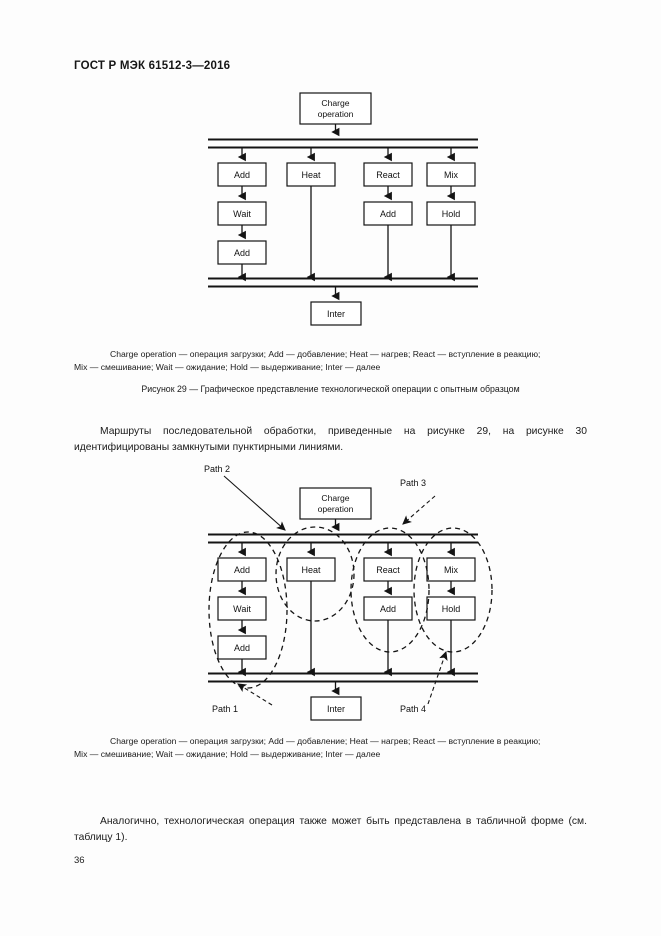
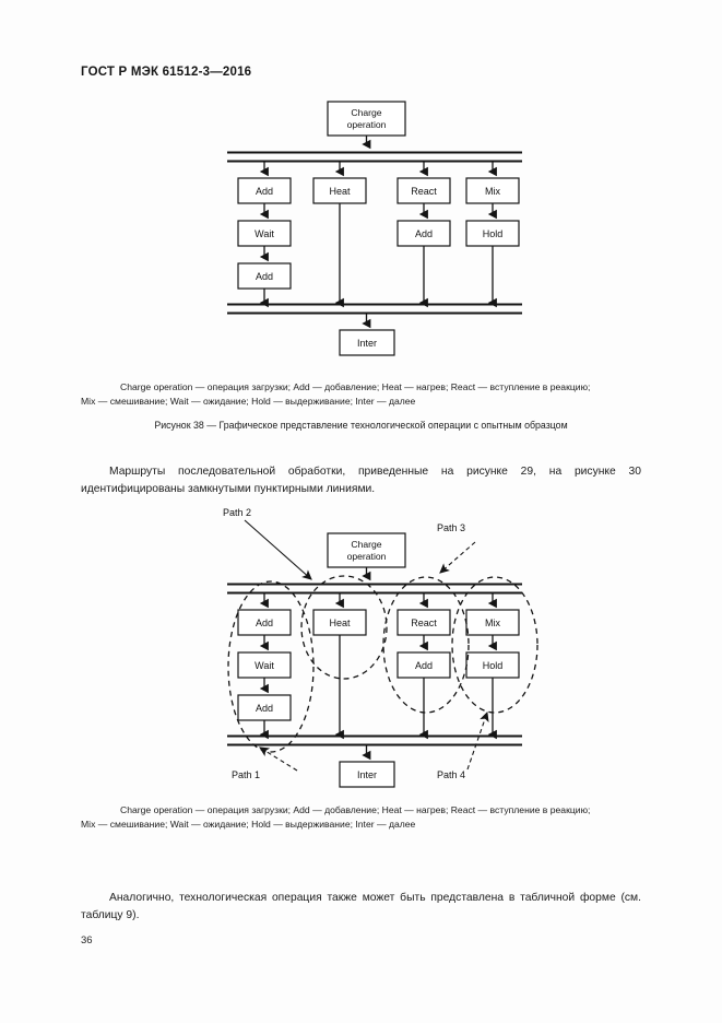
  ГОСТ Р МЭК 61512-3—2016
  Charge
  operation
  Add
  Wait
  Add
  Heat
  React
  Add
  Mix
  Hold
  Inter
  Charge operation — операция загрузки; Add — добавление; Heat — нагрев; React — вступление в реакцию;
  Mix — смешивание; Wait — ожидание; Hold — выдерживание; Inter — далее
- Рисунок 29 — Графическое представление технологической операции с опытным образцом
+ Рисунок 38 — Графическое представление технологической операции с опытным образцом
  Маршруты последовательной обработки, приведенные на рисунке 29, на рисунке 30 идентифицированы замкнутыми пунктирными линиями.
  Charge
  operation
  Add
  Wait
  Add
  Heat
  React
  Add
  Mix
  Hold
  Inter
  Path 2
  Path 3
  Path 1
  Path 4
  Charge operation — операция загрузки; Add — добавление; Heat — нагрев; React — вступление в реакцию;
  Mix — смешивание; Wait — ожидание; Hold — выдерживание; Inter — далее
- Аналогично, технологическая операция также может быть представлена в табличной форме (см. таблицу 1).
+ Аналогично, технологическая операция также может быть представлена в табличной форме (см. таблицу 9).
  36
